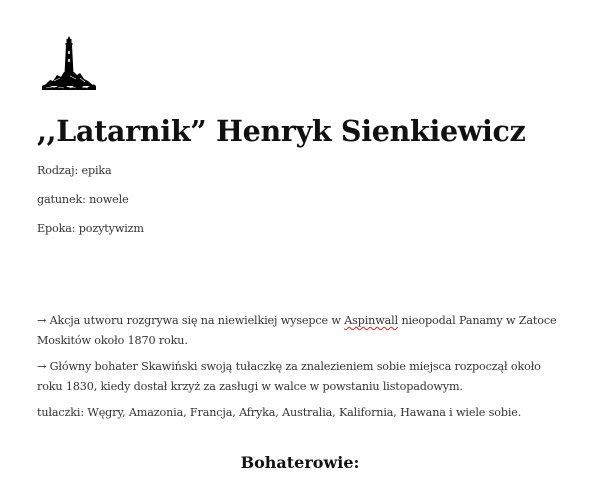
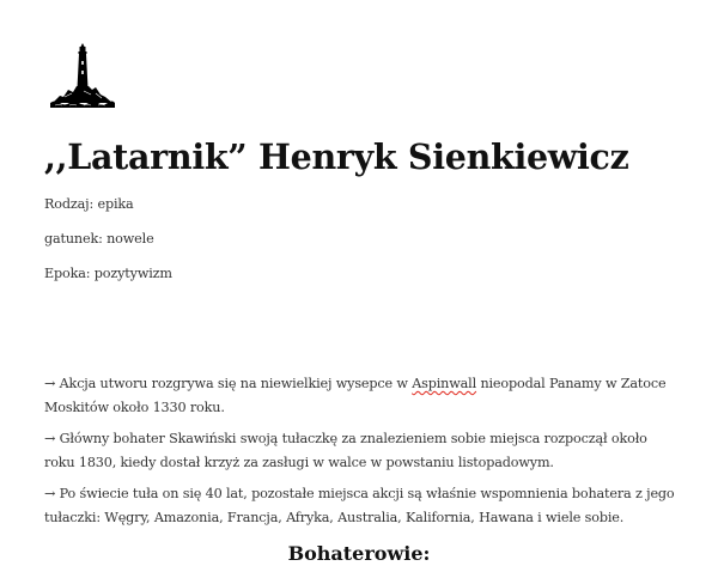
  ,,Latarnik” Henryk Sienkiewicz
  Rodzaj: epika
  gatunek: nowele
  Epoka: pozytywizm
  → Akcja utworu rozgrywa się na niewielkiej wysepce w Aspinwall nieopodal Panamy w Zatoce
- Moskitów około 1870 roku.
+ Moskitów około 1330 roku.
  → Główny bohater Skawiński swoją tułaczkę za znalezieniem sobie miejsca rozpoczął około
  roku 1830, kiedy dostał krzyż za zasługi w walce w powstaniu listopadowym.
+ → Po świecie tuła on się 40 lat, pozostałe miejsca akcji są właśnie wspomnienia bohatera z jego
  tułaczki: Węgry, Amazonia, Francja, Afryka, Australia, Kalifornia, Hawana i wiele sobie.
  Bohaterowie:
